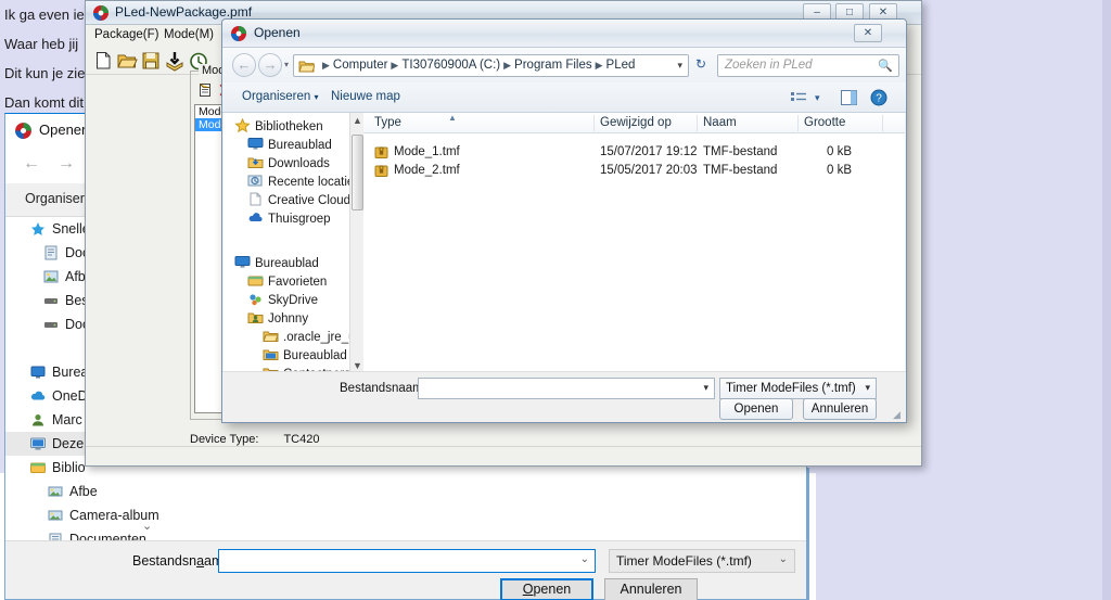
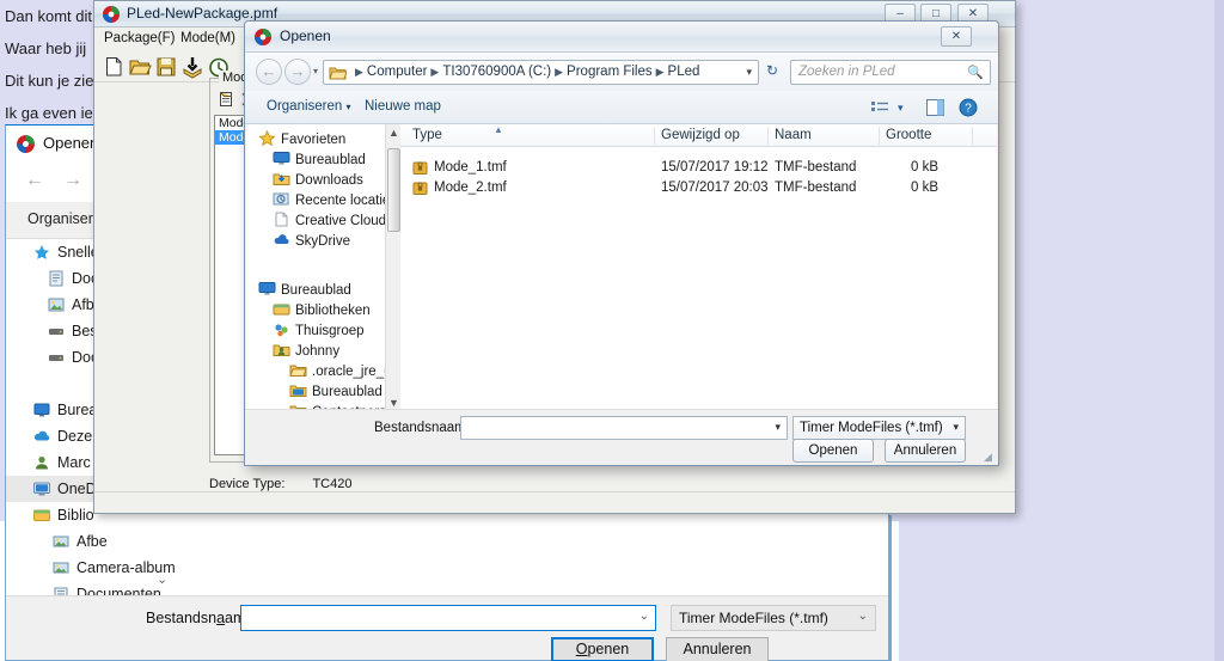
- Ik ga even ie
+ Dan komt dit
  Waar heb jij
  Dit kun je zie
- Dan komt dit
+ Ik ga even ie
  Opene
  ←
  →
  Organiser
  Snell
  Afb
- OneD
+ Deze
  Marc
- Deze
+ OneD
  Biblio
  Afbe
  Camera-album
  Documenten
  ⌄
  Bestandsnaa
  ⌄
  Timer ModeFiles (*.tmf)
  ⌄
  Openen
  Annuleren
  PLed-NewPackage.pmf
  –
  □
  ✕
  Package(F)
  Mode(M)
  Device Type: TC420
  Openen
  ✕
  ←
  →
  ▾
  ▶ Computer ▶ TI30760900A (C:) ▶ Program Files ▶ PLed
  ▾
  ↻
  Zoeken in PLed
  🔍
  Organiseren ▾
  Nieuwe map
  ▾
  ?
- Bibliotheken
+ Favorieten
  Bureaublad
  Downloads
  Recente locati
  Creative Cloud
- Thuisgroep
+ SkyDrive
  Bureaublad
- Favorieten
+ Bibliotheken
- SkyDrive
+ Thuisgroep
  Johnny
  .oracle_jre_
  Bureaublad
  ▲
  ▼
  Type
  ▲
  Gewijzigd op
  Naam
  Grootte
  Mode_1.tmf
  15/07/2017 19:12
  TMF-bestand
  0 kB
  Mode_2.tmf
- 15/05/2017 20:03
+ 15/07/2017 20:03
  TMF-bestand
  0 kB
  Bestandsnaa
  ▾
  Timer ModeFiles (*.tmf)
  ▾
  Openen
  Annuleren
  ◢
